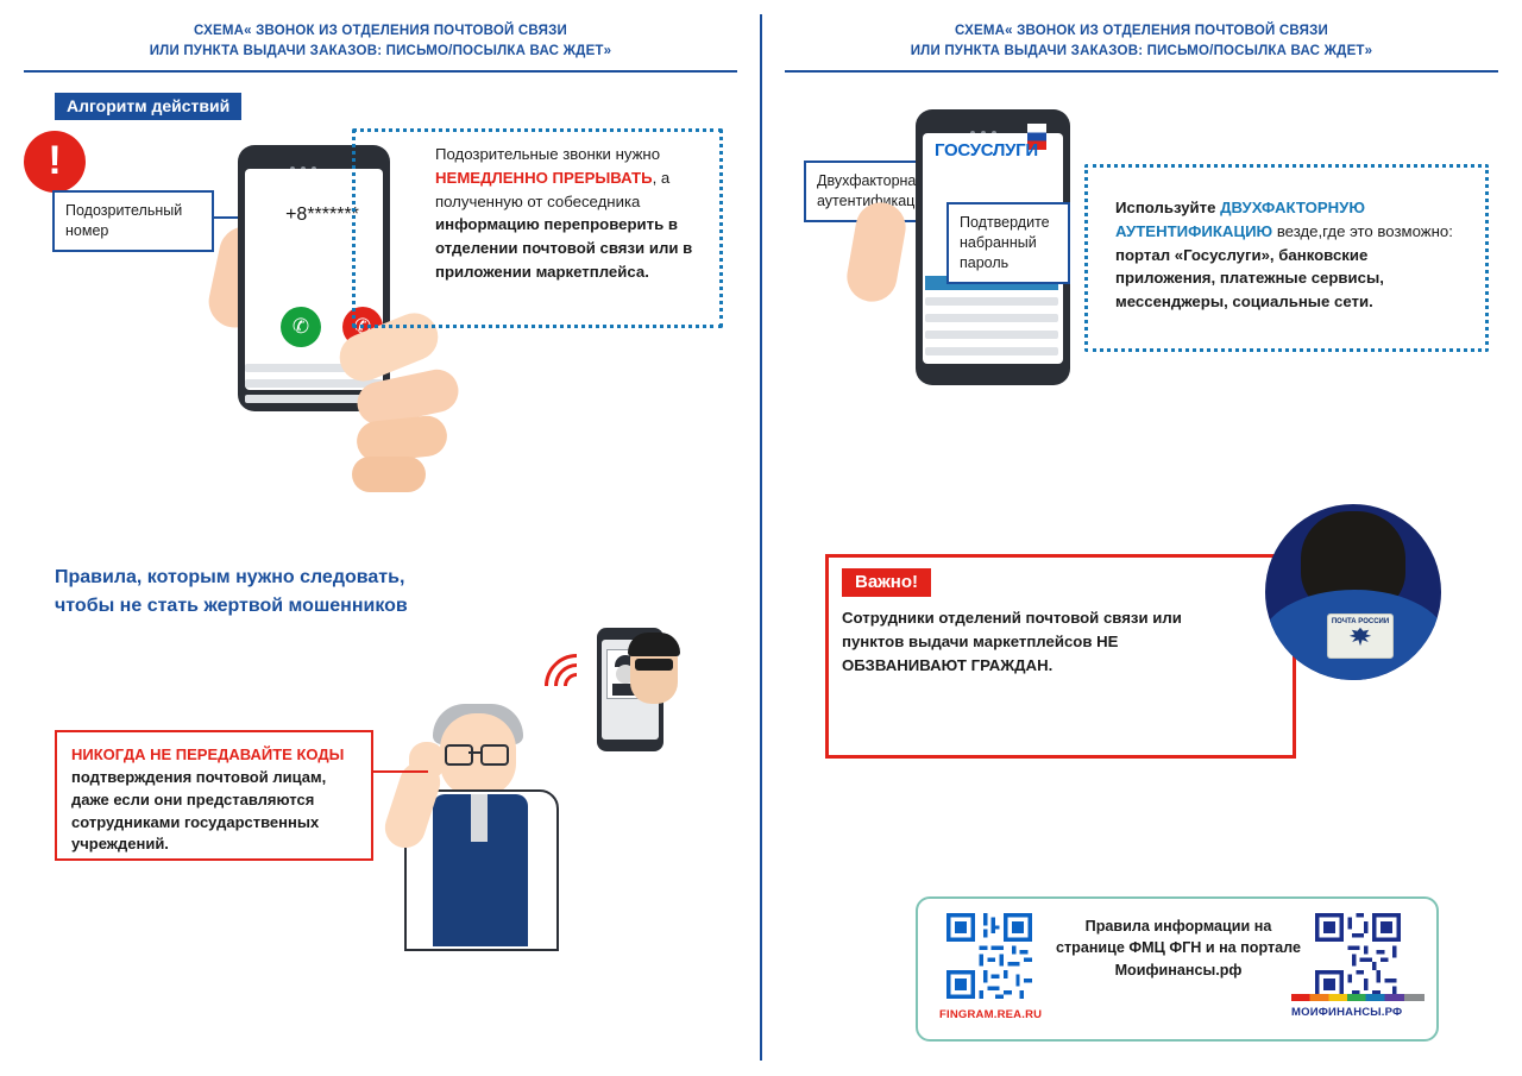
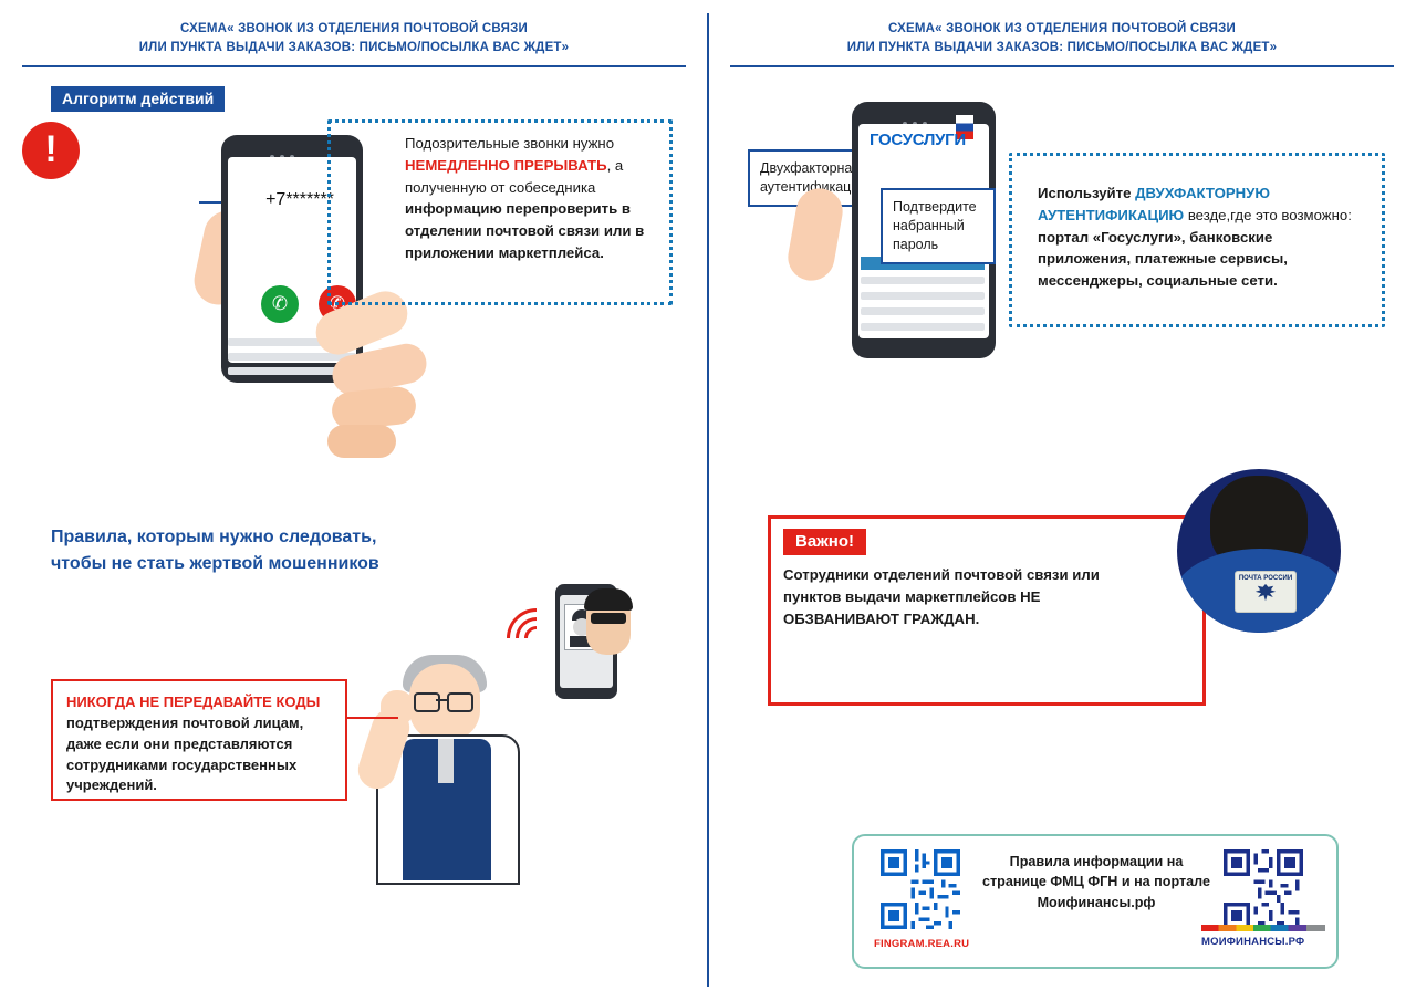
  СХЕМА« ЗВОНОК ИЗ ОТДЕЛЕНИЯ ПОЧТОВОЙ СВЯЗИ
  ИЛИ ПУНКТА ВЫДАЧИ ЗАКАЗОВ: ПИСЬМО/ПОСЫЛКА ВАС ЖДЕТ»
  СХЕМА« ЗВОНОК ИЗ ОТДЕЛЕНИЯ ПОЧТОВОЙ СВЯЗИ
  ИЛИ ПУНКТА ВЫДАЧИ ЗАКАЗОВ: ПИСЬМО/ПОСЫЛКА ВАС ЖДЕТ»
  Алгоритм действий
  !
- Подозрительный номер
- +8*******
+ +7*******
  ✆
  ✆
  Подозрительные звонки нужно НЕМЕДЛЕННО ПРЕРЫВАТЬ, а полученную от собеседника информацию перепроверить в отделении почтовой связи или в приложении маркетплейса.
  Правила, которым нужно следовать,
  чтобы не стать жертвой мошенников
  НИКОГДА НЕ ПЕРЕДАВАЙТЕ КОДЫ подтверждения почтовой лицам, даже если они представляются сотрудниками государственных учреждений.
  Двухфакторна аутентификац
  ГОСУСЛУГИ
  Подтвердите набранный пароль
  Используйте ДВУХФАКТОРНУЮ АУТЕНТИФИКАЦИЮ везде,где это возможно: портал «Госуслуги», банковские приложения, платежные сервисы, мессенджеры, социальные сети.
  Важно!
  Сотрудники отделений почтовой связи или пунктов выдачи маркетплейсов НЕ ОБЗВАНИВАЮТ ГРАЖДАН.
  Правила информации на странице ФМЦ ФГН и на портале Моифинансы.рф
  FINGRAM.REA.RU
  МОИФИНАНСЫ.РФ
